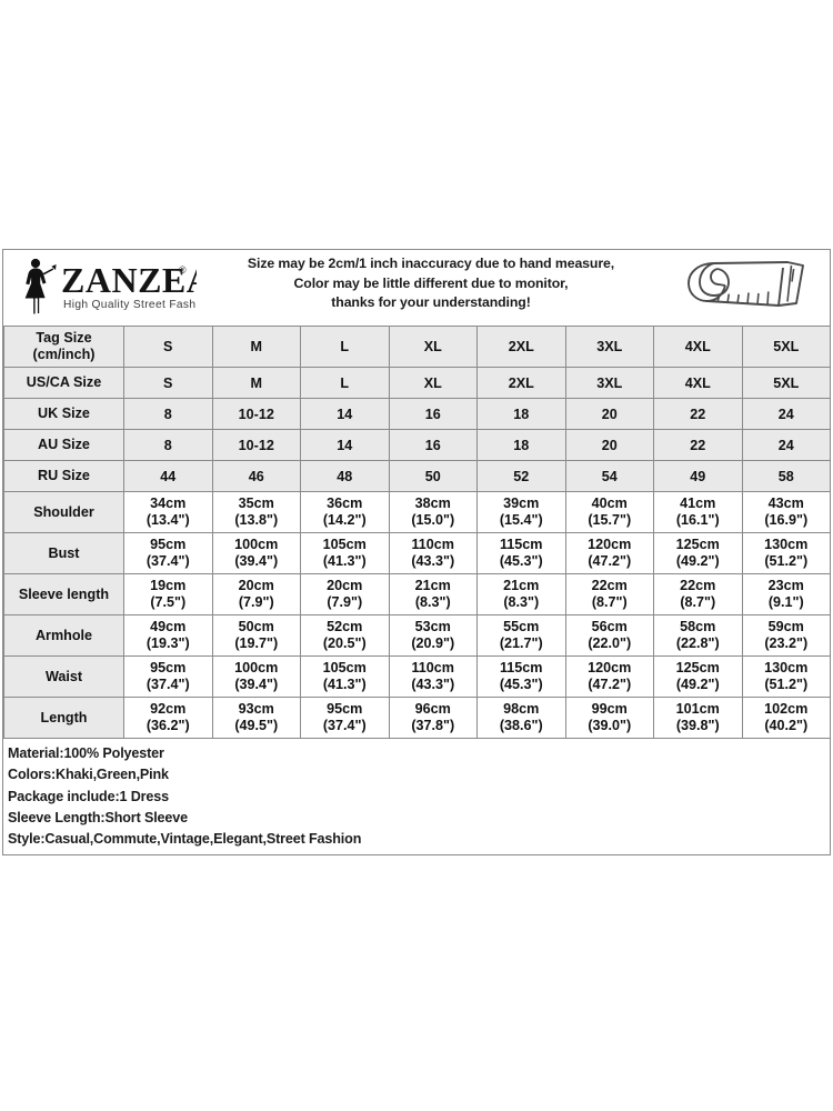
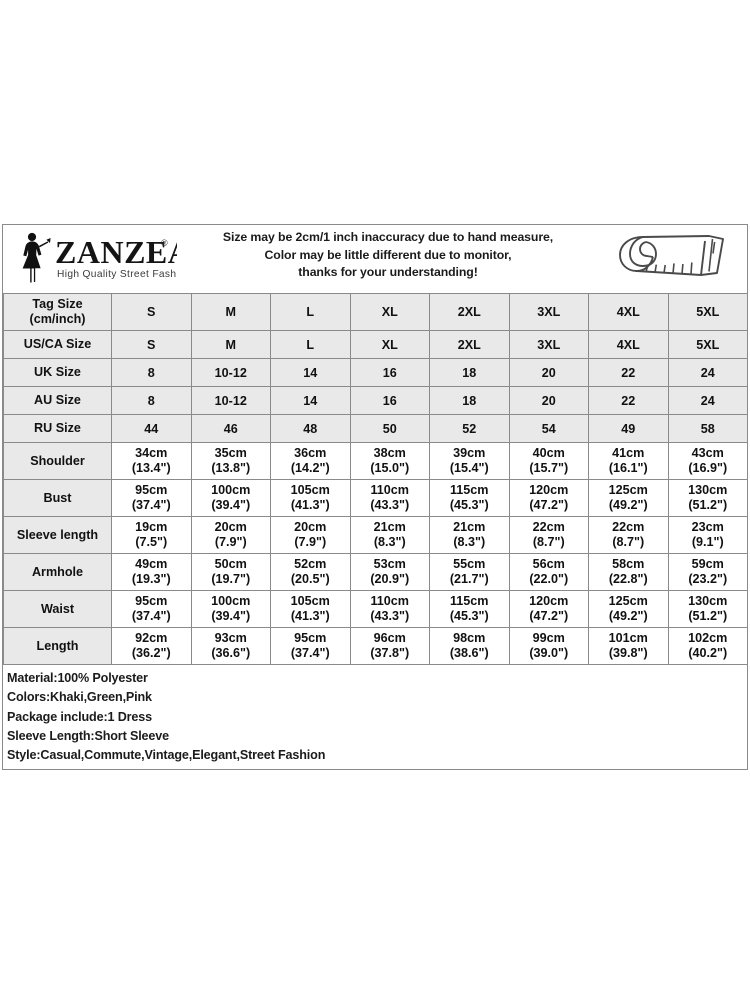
  ZANZE
  ®
  High Quality Street Fash
  Size may be 2cm/1 inch inaccuracy due to hand measure,
  Color may be little different due to monitor,
  thanks for your understanding!
  Tag Size (cm/inch)	S	M	L	XL	2XL	3XL	4XL	5XL
  US/CA Size	S	M	L	XL	2XL	3XL	4XL	5XL
  UK Size	8	10-12	14	16	18	20	22	24
  AU Size	8	10-12	14	16	18	20	22	24
  RU Size	44	46	48	50	52	54	49	58
  Shoulder	34cm(13.4")	35cm(13.8")	36cm(14.2")	38cm(15.0")	39cm(15.4")	40cm(15.7")	41cm(16.1")	43cm(16.9")
  Bust	95cm(37.4")	100cm(39.4")	105cm(41.3")	110cm(43.3")	115cm(45.3")	120cm(47.2")	125cm(49.2")	130cm(51.2")
  Sleeve length	19cm(7.5")	20cm(7.9")	20cm(7.9")	21cm(8.3")	21cm(8.3")	22cm(8.7")	22cm(8.7")	23cm(9.1")
  Armhole	49cm(19.3")	50cm(19.7")	52cm(20.5")	53cm(20.9")	55cm(21.7")	56cm(22.0")	58cm(22.8")	59cm(23.2")
  Waist	95cm(37.4")	100cm(39.4")	105cm(41.3")	110cm(43.3")	115cm(45.3")	120cm(47.2")	125cm(49.2")	130cm(51.2")
- Length	92cm(36.2")	93cm(49.5")	95cm(37.4")	96cm(37.8")	98cm(38.6")	99cm(39.0")	101cm(39.8")	102cm(40.2")
+ Length	92cm(36.2")	93cm(36.6")	95cm(37.4")	96cm(37.8")	98cm(38.6")	99cm(39.0")	101cm(39.8")	102cm(40.2")
  Material:100% Polyester
  Colors:Khaki,Green,Pink
  Package include:1 Dress
  Sleeve Length:Short Sleeve
  Style:Casual,Commute,Vintage,Elegant,Street Fashion
